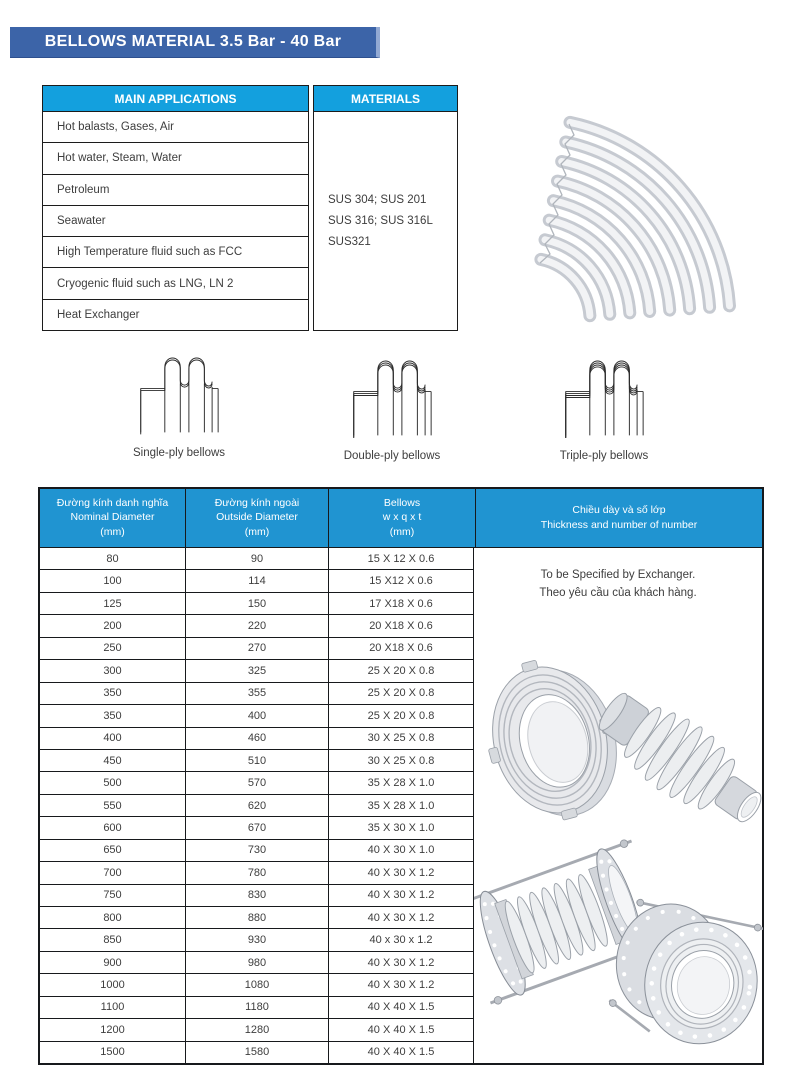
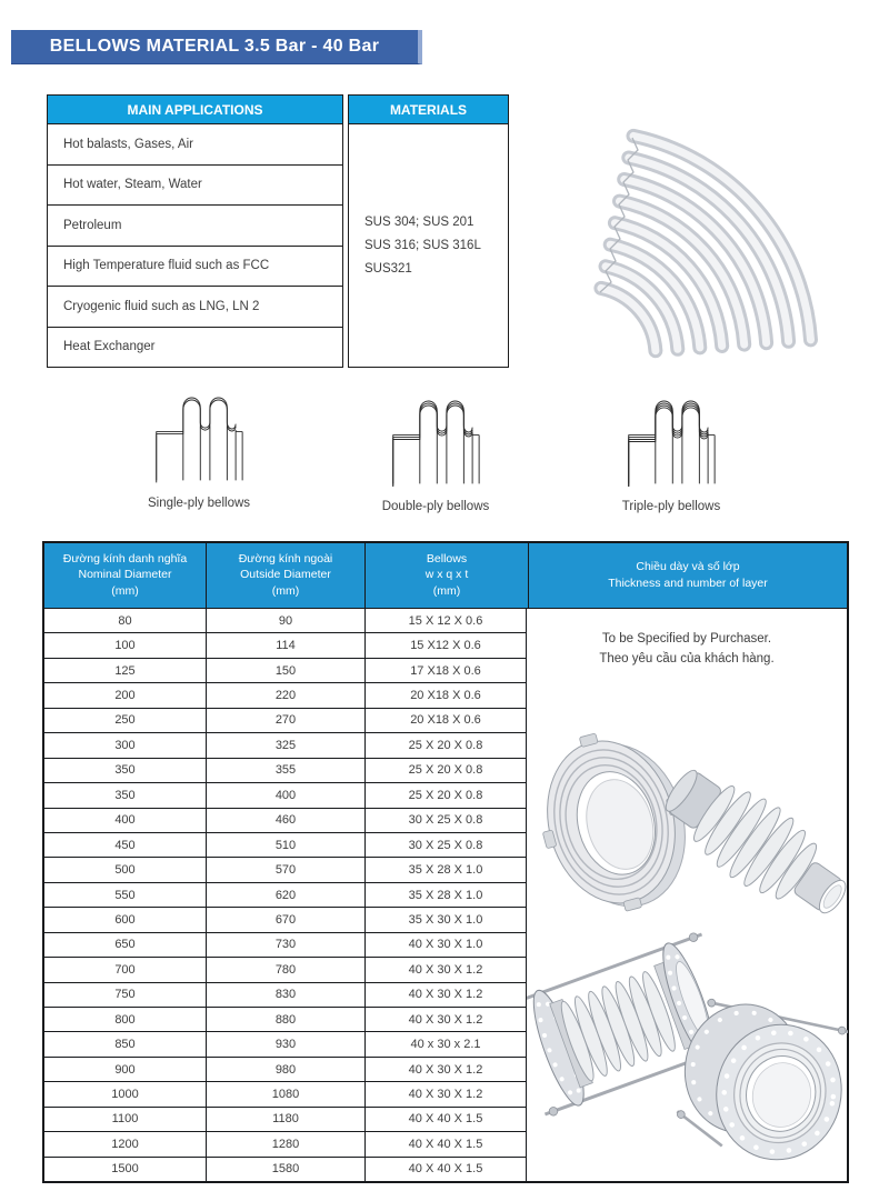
  BELLOWS MATERIAL 3.5 Bar - 40 Bar
  MAIN APPLICATIONS
  Hot balasts, Gases, Air
  Hot water, Steam, Water
  Petroleum
- Seawater
  High Temperature fluid such as FCC
  Cryogenic fluid such as LNG, LN 2
  Heat Exchanger
  MATERIALS
  SUS 304; SUS 201
  SUS 316; SUS 316L
  SUS321
  Single-ply bellows
  Double-ply bellows
  Triple-ply bellows
  Đường kính danh nghĩa
  Nominal Diameter
  (mm)
  Đường kính ngoài
  Outside Diameter
  (mm)
  Bellows
  w x q x t
  (mm)
  Chiều dày và số lớp
- Thickness and number of number
+ Thickness and number of layer
  80
  90
  15 X 12 X 0.6
  100
  114
  15 X12 X 0.6
  125
  150
  17 X18 X 0.6
  200
  220
  20 X18 X 0.6
  250
  270
  20 X18 X 0.6
  300
  325
  25 X 20 X 0.8
  350
  355
  25 X 20 X 0.8
  350
  400
  25 X 20 X 0.8
  400
  460
  30 X 25 X 0.8
  450
  510
  30 X 25 X 0.8
  500
  570
  35 X 28 X 1.0
  550
  620
  35 X 28 X 1.0
  600
  670
  35 X 30 X 1.0
  650
  730
  40 X 30 X 1.0
  700
  780
  40 X 30 X 1.2
  750
  830
  40 X 30 X 1.2
  800
  880
  40 X 30 X 1.2
  850
  930
- 40 x 30 x 1.2
+ 40 x 30 x 2.1
  900
  980
  40 X 30 X 1.2
  1000
  1080
  40 X 30 X 1.2
  1100
  1180
  40 X 40 X 1.5
  1200
  1280
  40 X 40 X 1.5
  1500
  1580
  40 X 40 X 1.5
- To be Specified by Exchanger.
+ To be Specified by Purchaser.
  Theo yêu cầu của khách hàng.
